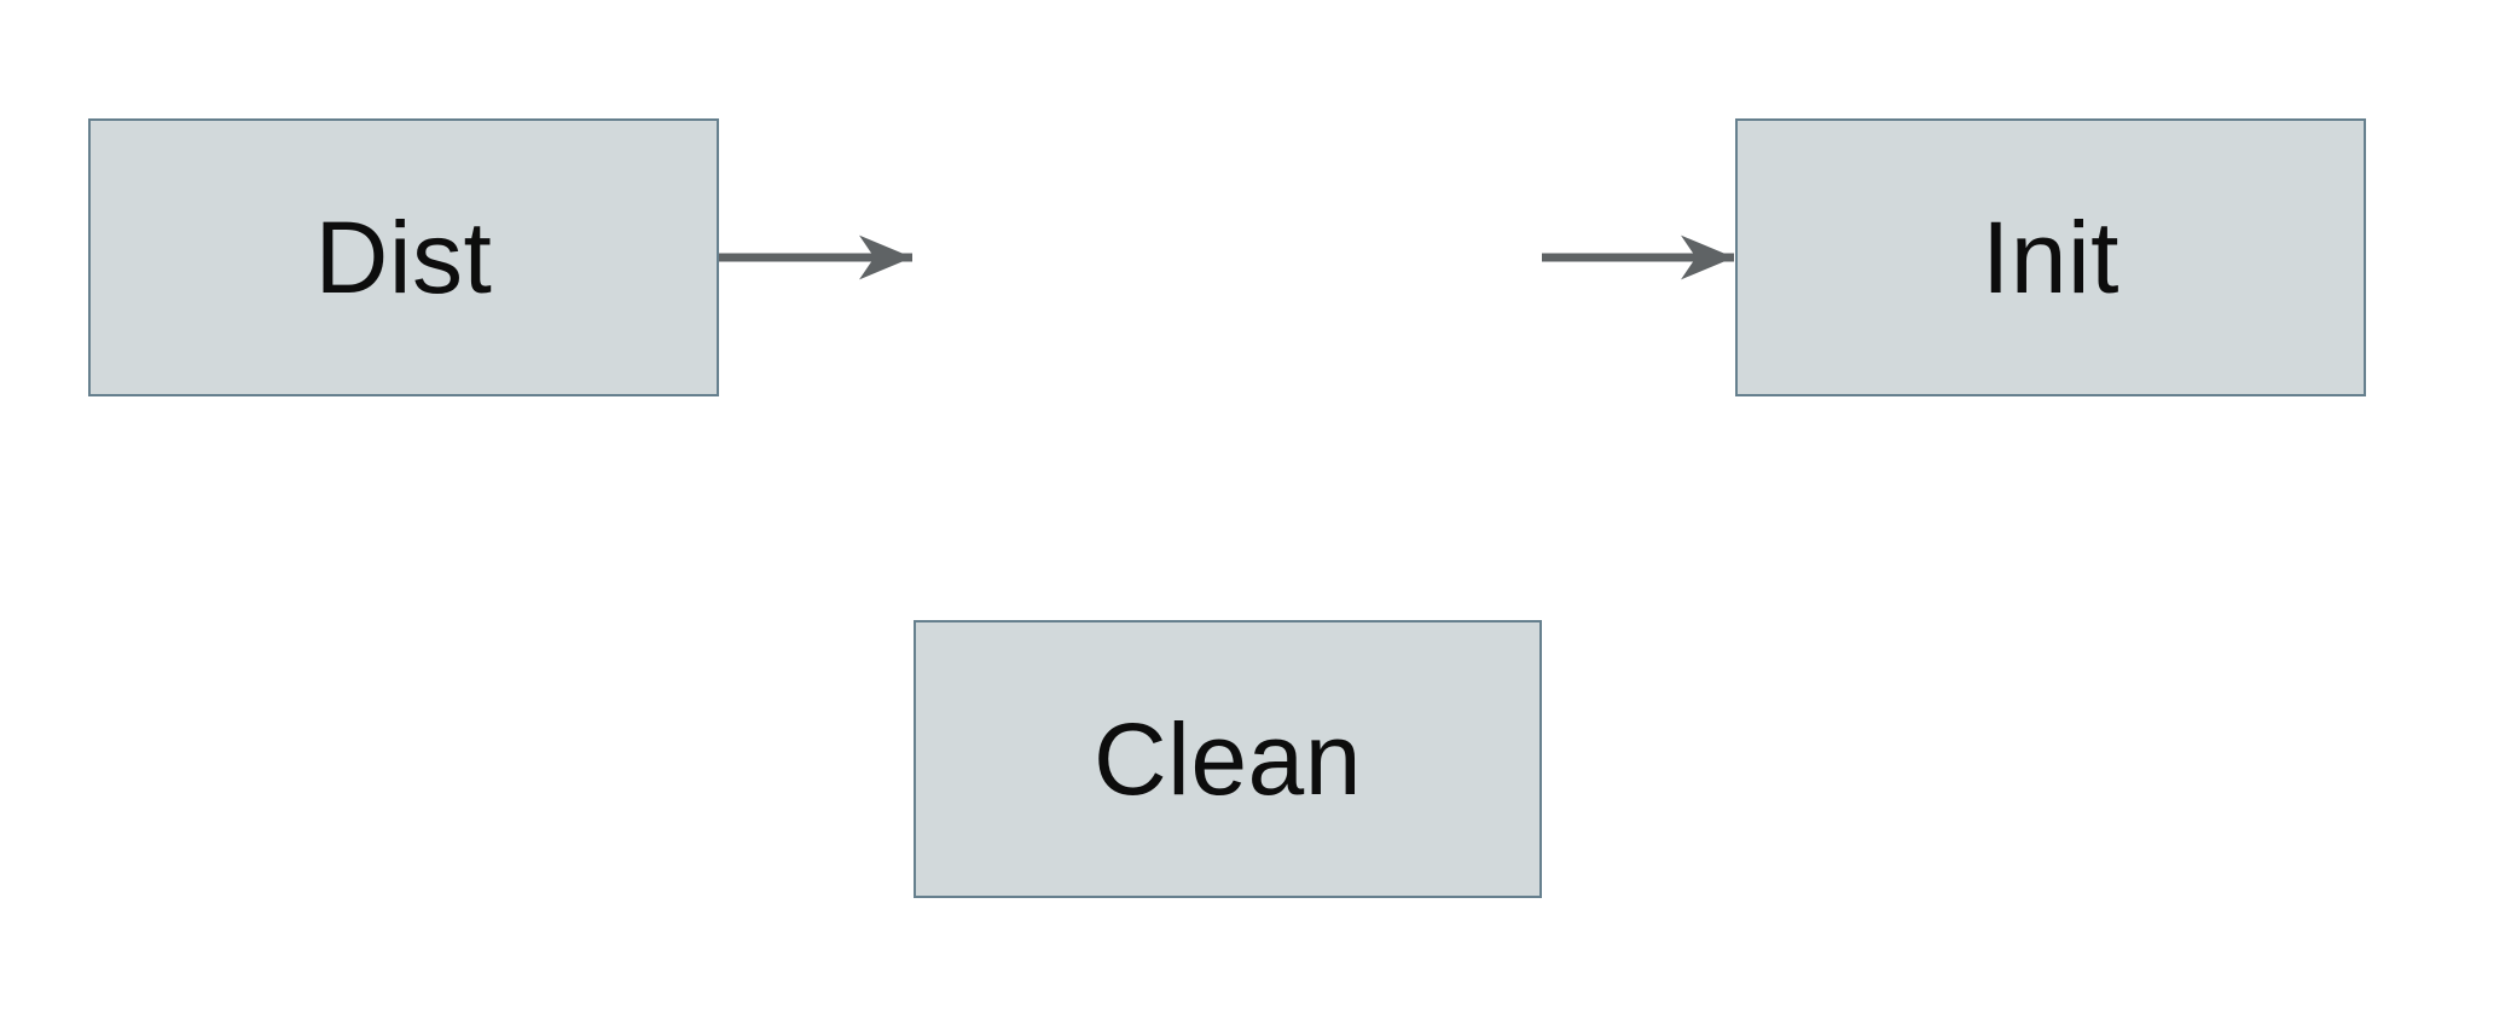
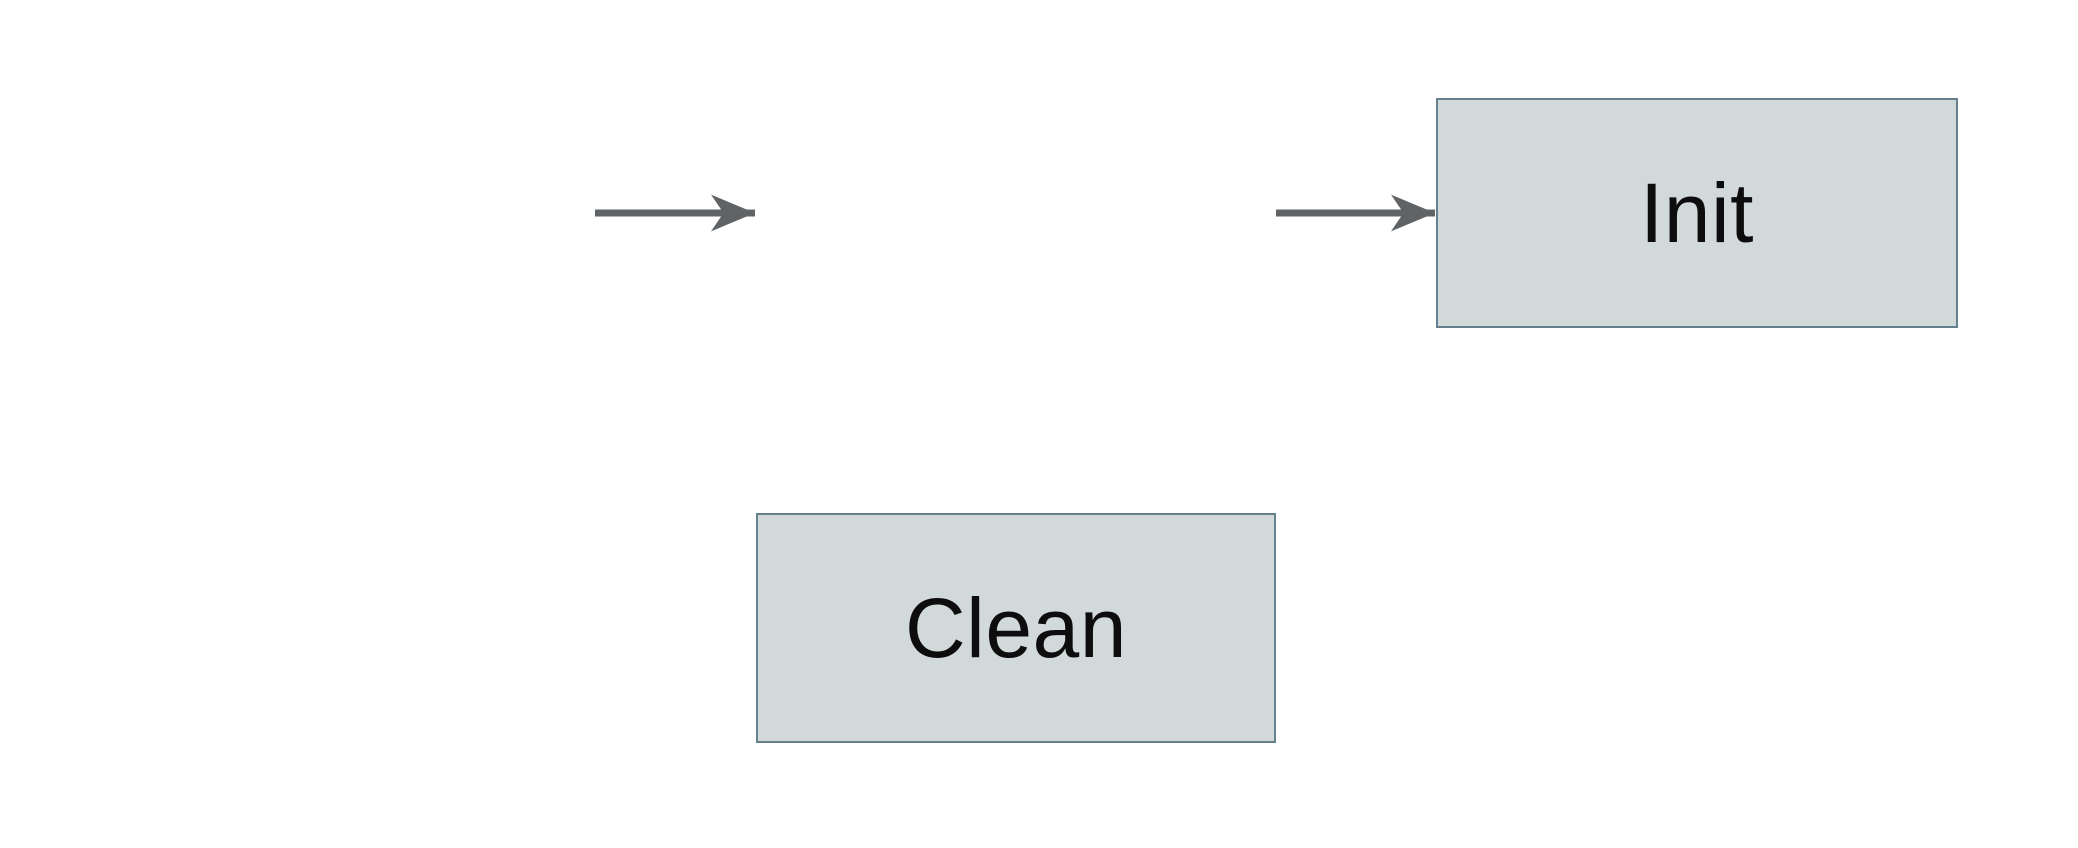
- Dist
  Init
  Clean
